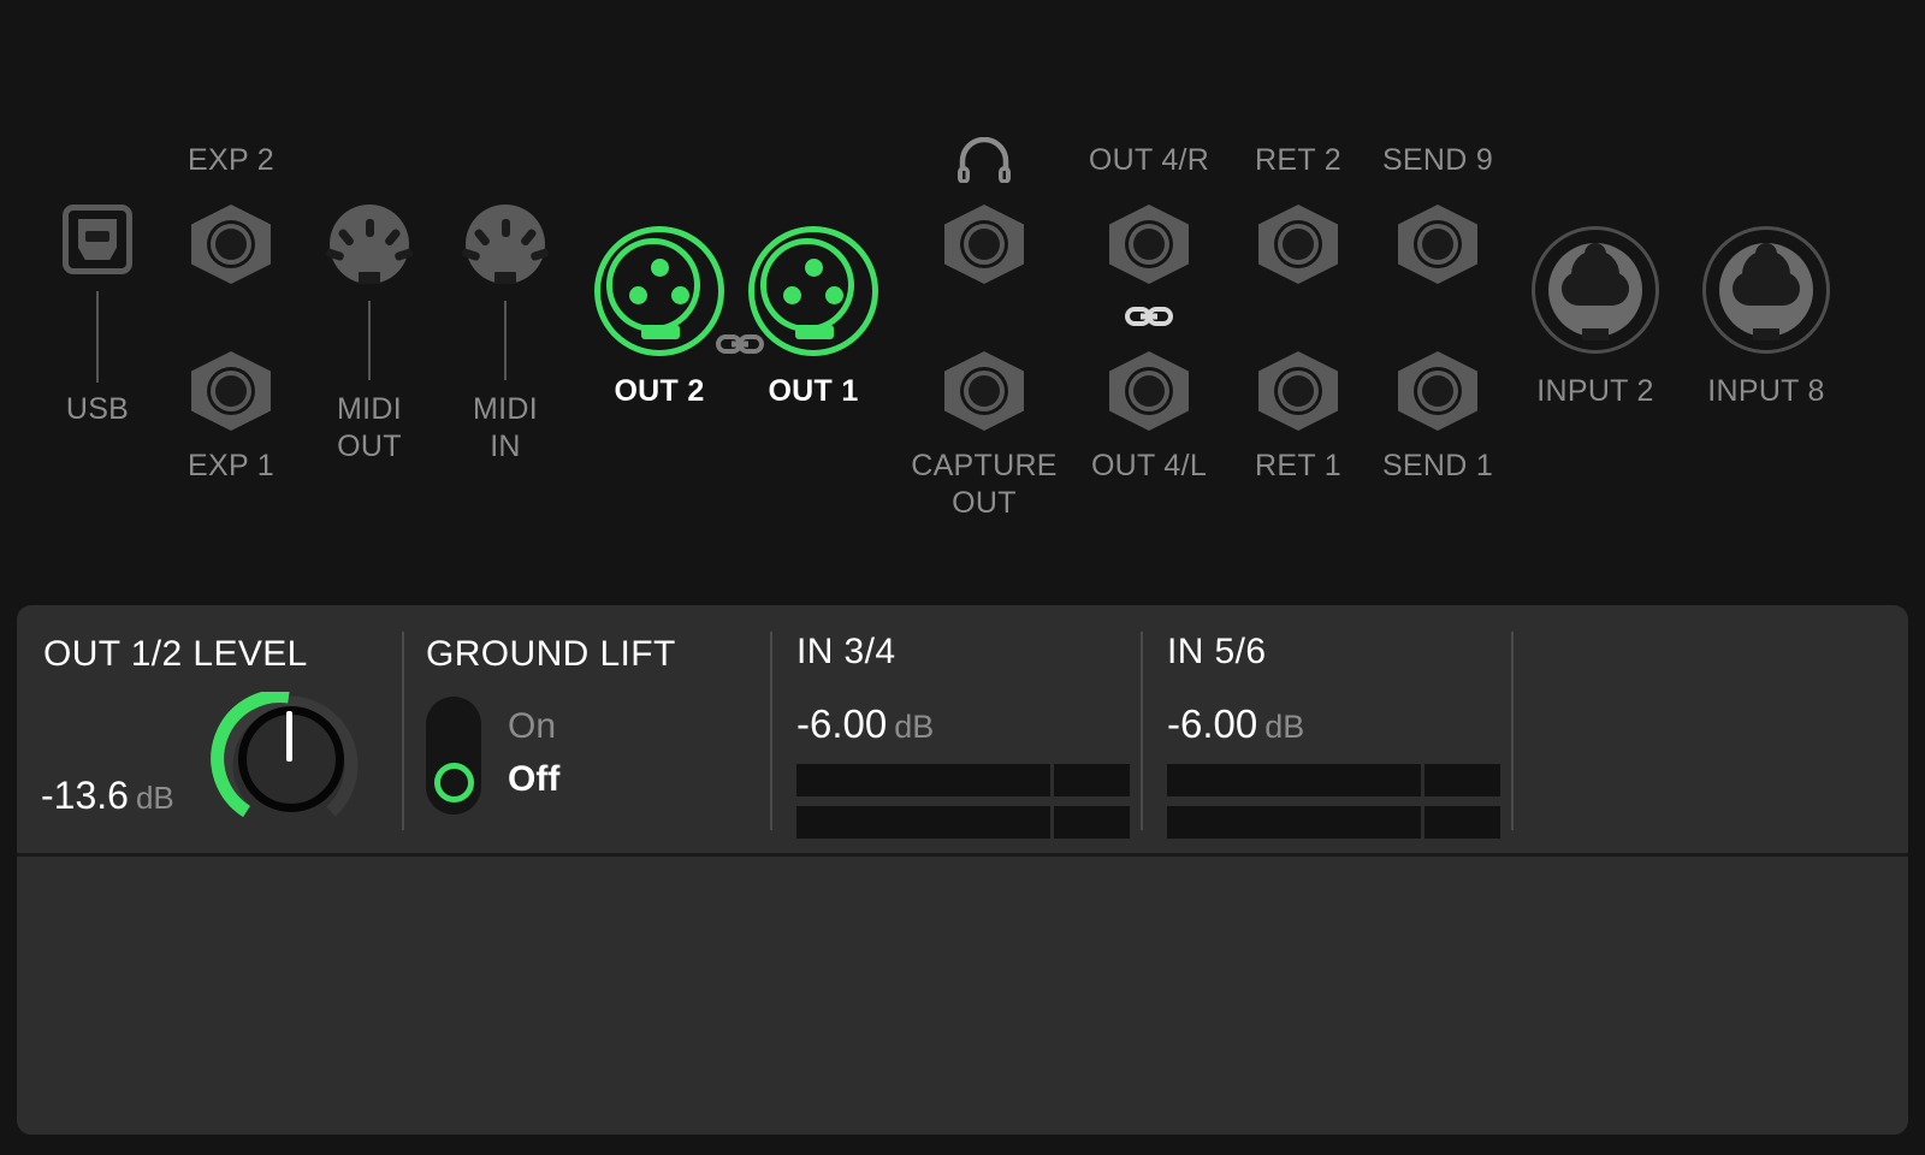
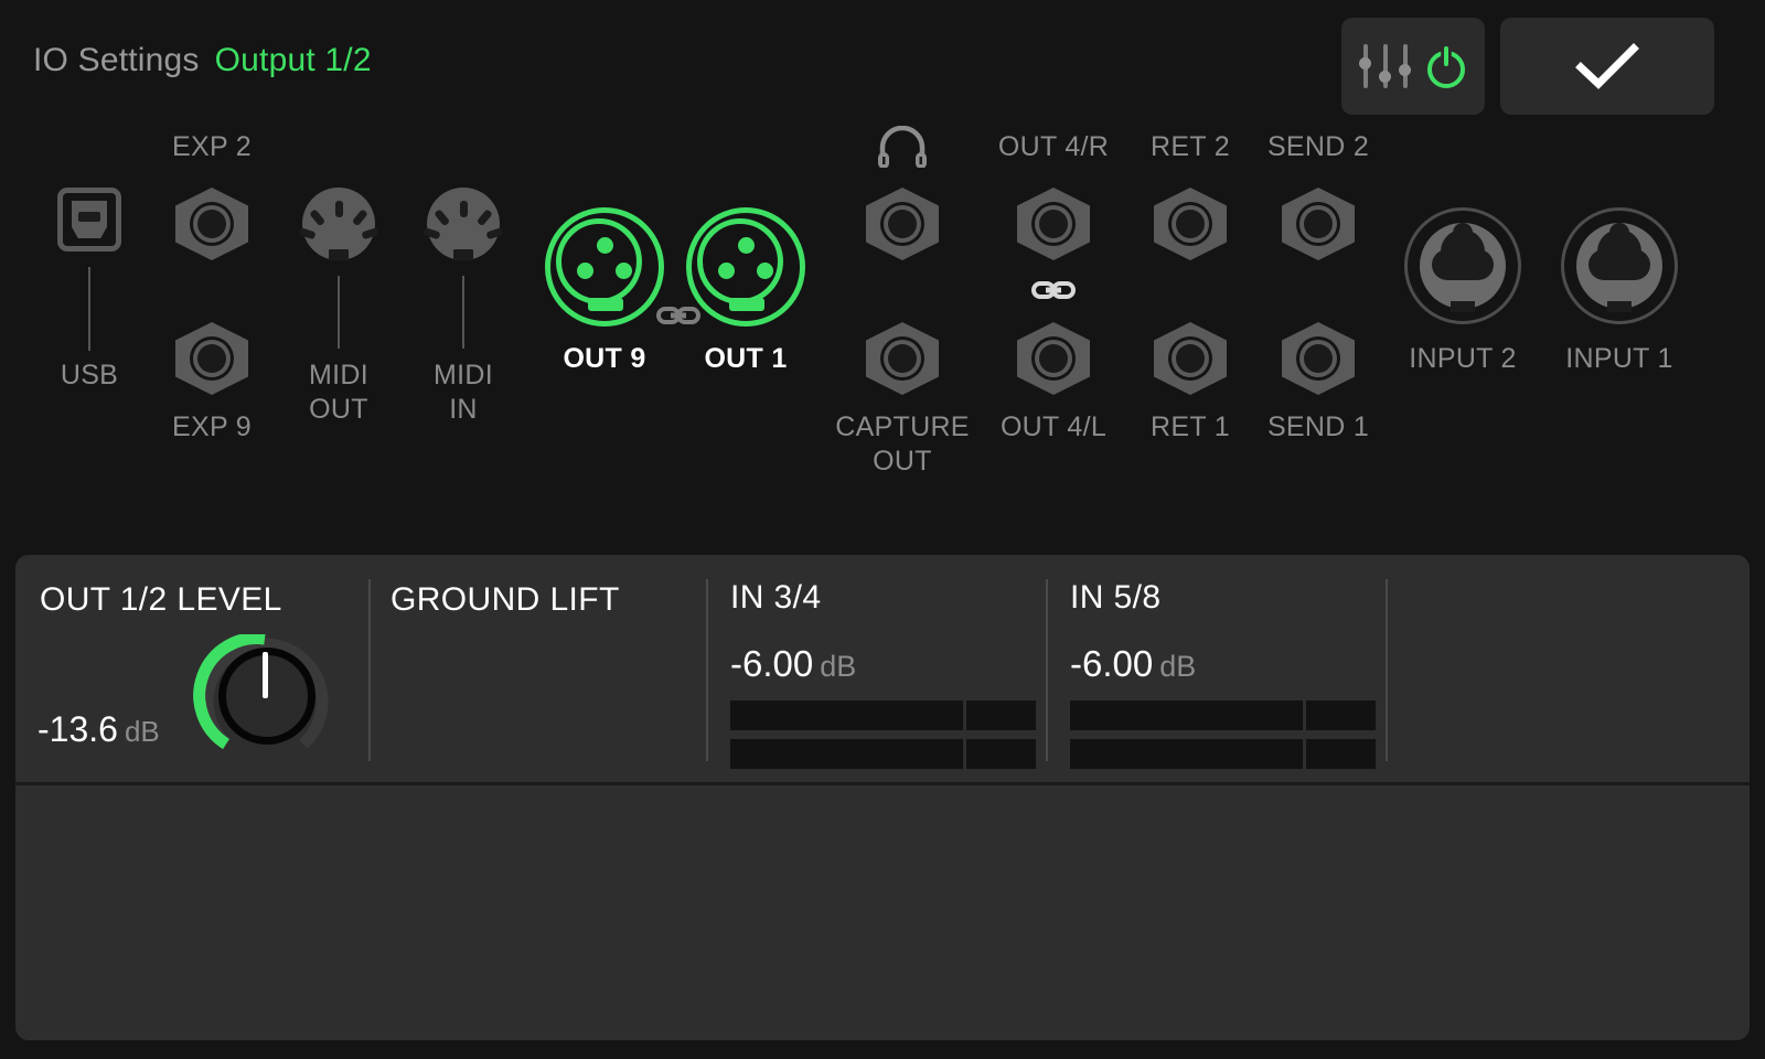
+ IO Settings
+ Output 1/2
  USB
  EXP 2
- EXP 1
+ EXP 9
  MIDI
  OUT
  MIDI
  IN
- OUT 2
+ OUT 9
  OUT 1
  CAPTURE
  OUT
  OUT 4/R
  OUT 4/L
  RET 2
  RET 1
- SEND 9
+ SEND 2
  SEND 1
  INPUT 2
- INPUT 8
+ INPUT 1
  OUT 1/2 LEVEL
  -13.6 dB
  GROUND LIFT
- On
- Off
  IN 3/4
  -6.00 dB
- IN 5/6
+ IN 5/8
  -6.00 dB
